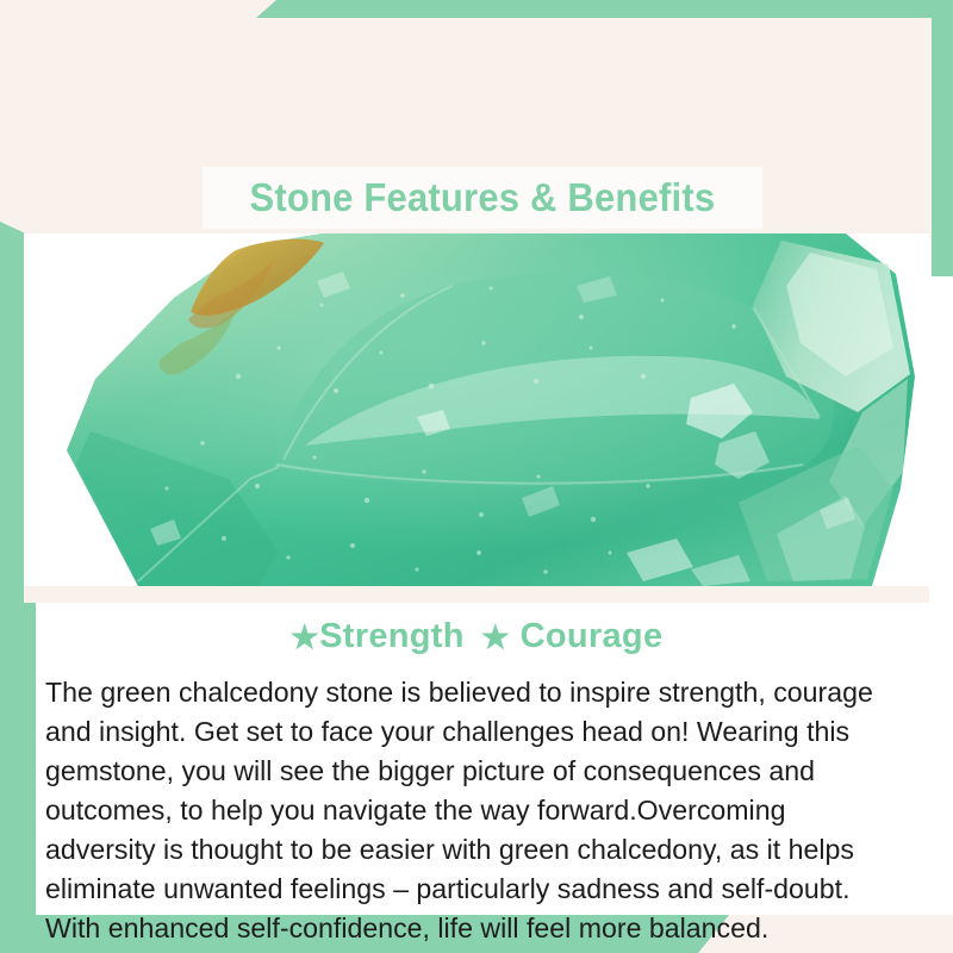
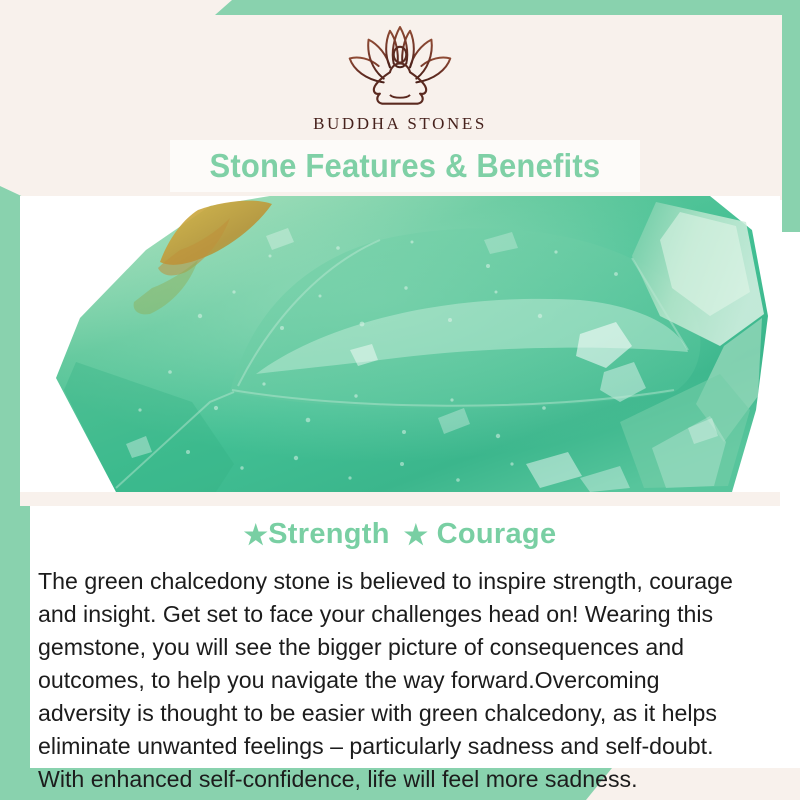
+ BUDDHA STONES
  Stone Features & Benefits
  ★Strength ★ Courage
- The green chalcedony stone is believed to inspire strength, courage and insight. Get set to face your challenges head on! Wearing this gemstone, you will see the bigger picture of consequences and outcomes, to help you navigate the way forward.Overcoming adversity is thought to be easier with green chalcedony, as it helps eliminate unwanted feelings – particularly sadness and self-doubt. With enhanced self-confidence, life will feel more balanced.
+ The green chalcedony stone is believed to inspire strength, courage and insight. Get set to face your challenges head on! Wearing this gemstone, you will see the bigger picture of consequences and outcomes, to help you navigate the way forward.Overcoming adversity is thought to be easier with green chalcedony, as it helps eliminate unwanted feelings – particularly sadness and self-doubt. With enhanced self-confidence, life will feel more sadness.
